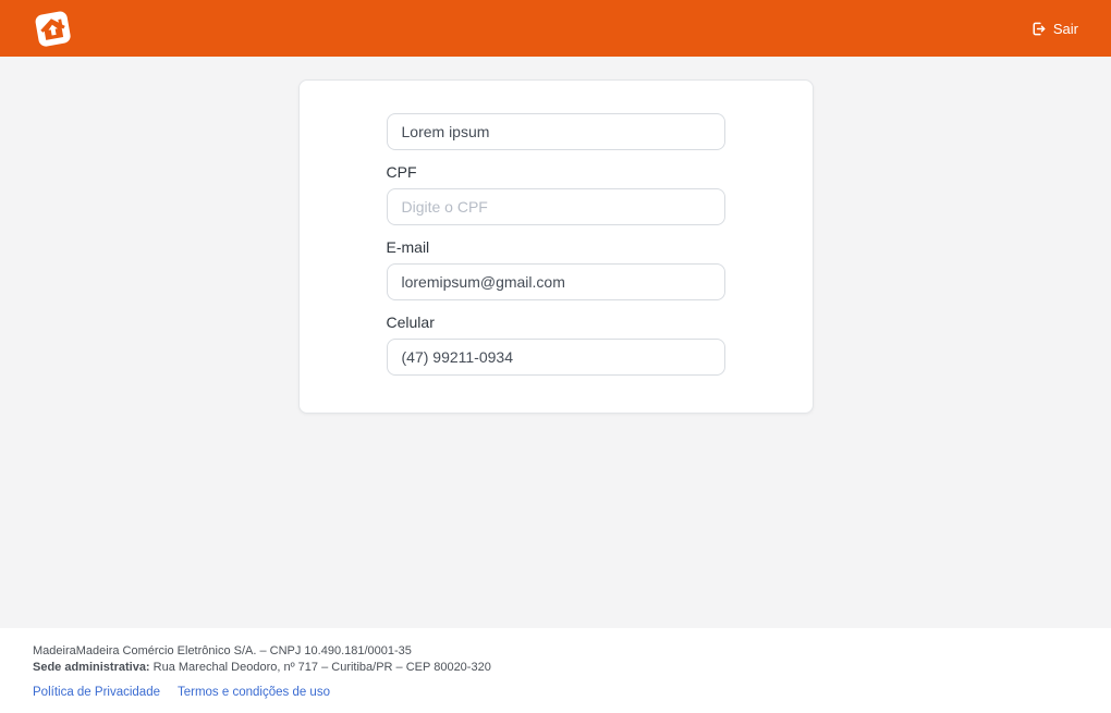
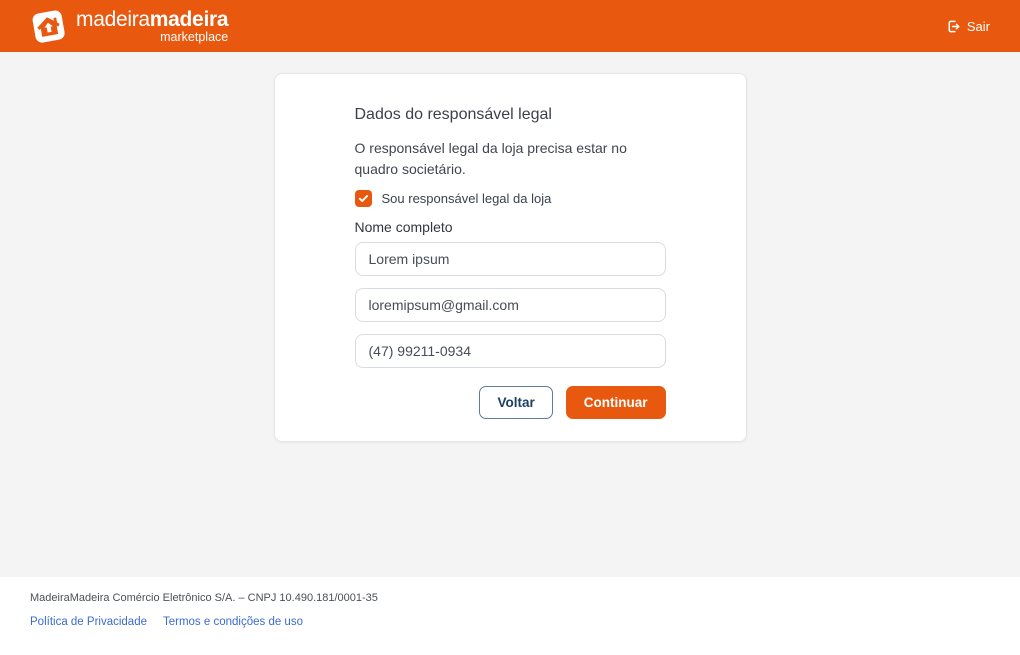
+ madeiramadeira
+ marketplace
  Sair
+ Dados do responsável legal
+ O responsável legal da loja precisa estar no quadro societário.
+ Sou responsável legal da loja
+ Nome completo
  Lorem ipsum
- CPF
- Digite o CPF
- E-mail
  loremipsum@gmail.com
- Celular
  (47) 99211-0934
+ Voltar
+ Continuar
  MadeiraMadeira Comércio Eletrônico S/A. – CNPJ 10.490.181/0001-35
- Sede administrativa: Rua Marechal Deodoro, nº 717 – Curitiba/PR – CEP 80020-320
  Política de Privacidade
  Termos e condições de uso
